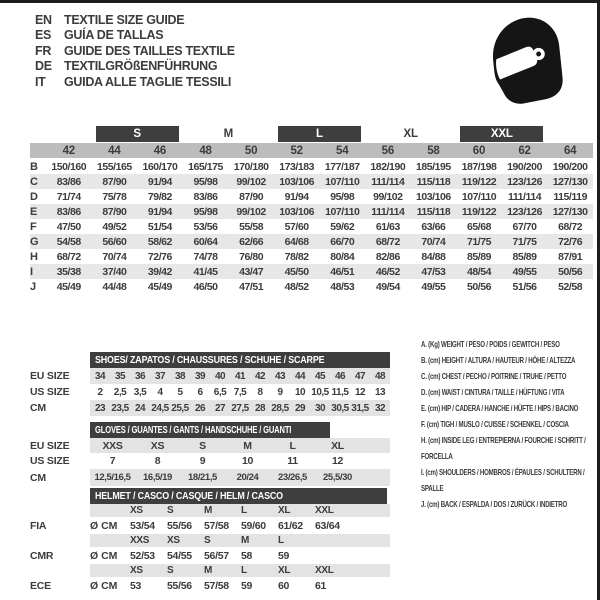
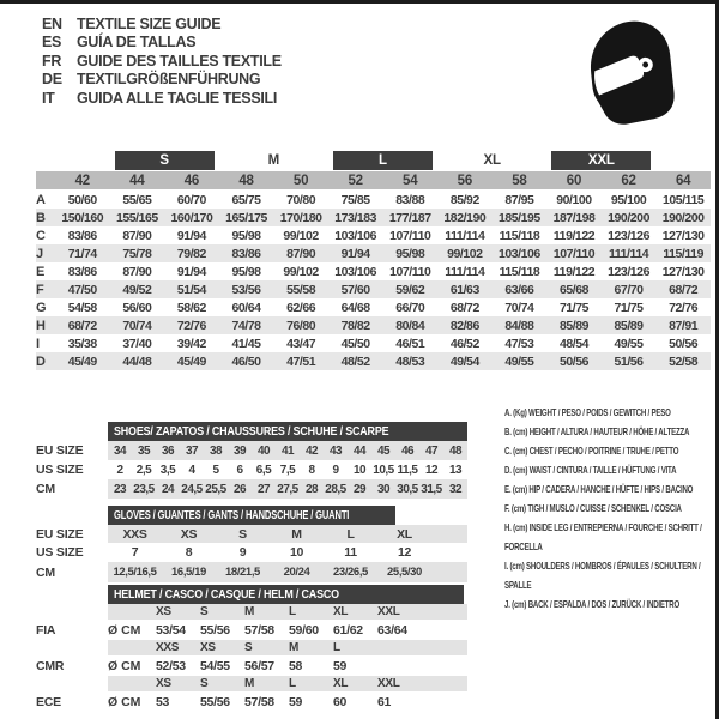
  EN
  TEXTILE SIZE GUIDE
  ES
  GUÍA DE TALLAS
  FR
  GUIDE DES TAILLES TEXTILE
  DE
  TEXTILGRÖßENFÜHRUNG
  IT
  GUIDA ALLE TAGLIE TESSILI
  S
  M
  L
  XL
  XXL
  42
  44
  46
  48
  50
  52
  54
  56
  58
  60
  62
  64
+ A
+ 50/60
+ 55/65
+ 60/70
+ 65/75
+ 70/80
+ 75/85
+ 83/88
+ 85/92
+ 87/95
+ 90/100
+ 95/100
+ 105/115
  B
  150/160
  155/165
  160/170
  165/175
  170/180
  173/183
  177/187
  182/190
  185/195
  187/198
  190/200
  190/200
  C
  83/86
  87/90
  91/94
  95/98
  99/102
  103/106
  107/110
  111/114
  115/118
  119/122
  123/126
  127/130
- D
+ J
  71/74
  75/78
  79/82
  83/86
  87/90
  91/94
  95/98
  99/102
  103/106
  107/110
  111/114
  115/119
  E
  83/86
  87/90
  91/94
  95/98
  99/102
  103/106
  107/110
  111/114
  115/118
  119/122
  123/126
  127/130
  F
  47/50
  49/52
  51/54
  53/56
  55/58
  57/60
  59/62
  61/63
  63/66
  65/68
  67/70
  68/72
  G
  54/58
  56/60
  58/62
  60/64
  62/66
  64/68
  66/70
  68/72
  70/74
  71/75
  71/75
  72/76
  H
  68/72
  70/74
  72/76
  74/78
  76/80
  78/82
  80/84
  82/86
  84/88
  85/89
  85/89
  87/91
  I
  35/38
  37/40
  39/42
  41/45
  43/47
  45/50
  46/51
  46/52
  47/53
  48/54
  49/55
  50/56
- J
+ D
  45/49
  44/48
  45/49
  46/50
  47/51
  48/52
  48/53
  49/54
  49/55
  50/56
  51/56
  52/58
  SHOES/ ZAPATOS / CHAUSSURES / SCHUHE / SCARPE
  EU SIZE
  34
  35
  36
  37
  38
  39
  40
  41
  42
  43
  44
  45
  46
  47
  48
  US SIZE
  2
  2,5
  3,5
  4
  5
  6
  6,5
  7,5
  8
  9
  10
  10,5
  11,5
  12
  13
  CM
  23
  23,5
  24
  24,5
  25,5
  26
  27
  27,5
  28
  28,5
  29
  30
  30,5
  31,5
  32
  GLOVES / GUANTES / GANTS / HANDSCHUHE / GUANTI
  EU SIZE
  XXS
  XS
  S
  M
  L
  XL
  US SIZE
  7
  8
  9
  10
  11
  12
  CM
  12,5/16,5
  16,5/19
  18/21,5
  20/24
  23/26,5
  25,5/30
  HELMET / CASCO / CASQUE / HELM / CASCO
  XS
  S
  M
  L
  XL
  XXL
  FIA
  Ø CM
  53/54
  55/56
  57/58
  59/60
  61/62
  63/64
  XXS
  XS
  S
  M
  L
  CMR
  Ø CM
  52/53
  54/55
  56/57
  58
  59
  XS
  S
  M
  L
  XL
  XXL
  ECE
  Ø CM
  53
  55/56
  57/58
  59
  60
  61
  A. (Kg) WEIGHT / PESO / POIDS / GEWITCH / PESO
  B. (cm) HEIGHT / ALTURA / HAUTEUR / HÖHE / ALTEZZA
  C. (cm) CHEST / PECHO / POITRINE / TRUHE / PETTO
  D. (cm) WAIST / CINTURA / TAILLE / HÜFTUNG / VITA
  E. (cm) HIP / CADERA / HANCHE / HÜFTE / HIPS / BACINO
  F. (cm) TIGH / MUSLO / CUISSE / SCHENKEL / COSCIA
  H. (cm) INSIDE LEG / ENTREPIERNA / FOURCHE / SCHRITT / FORCELLA
  I. (cm) SHOULDERS / HOMBROS / ÉPAULES / SCHULTERN / SPALLE
  J. (cm) BACK / ESPALDA / DOS / ZURÜCK / INDIETRO
